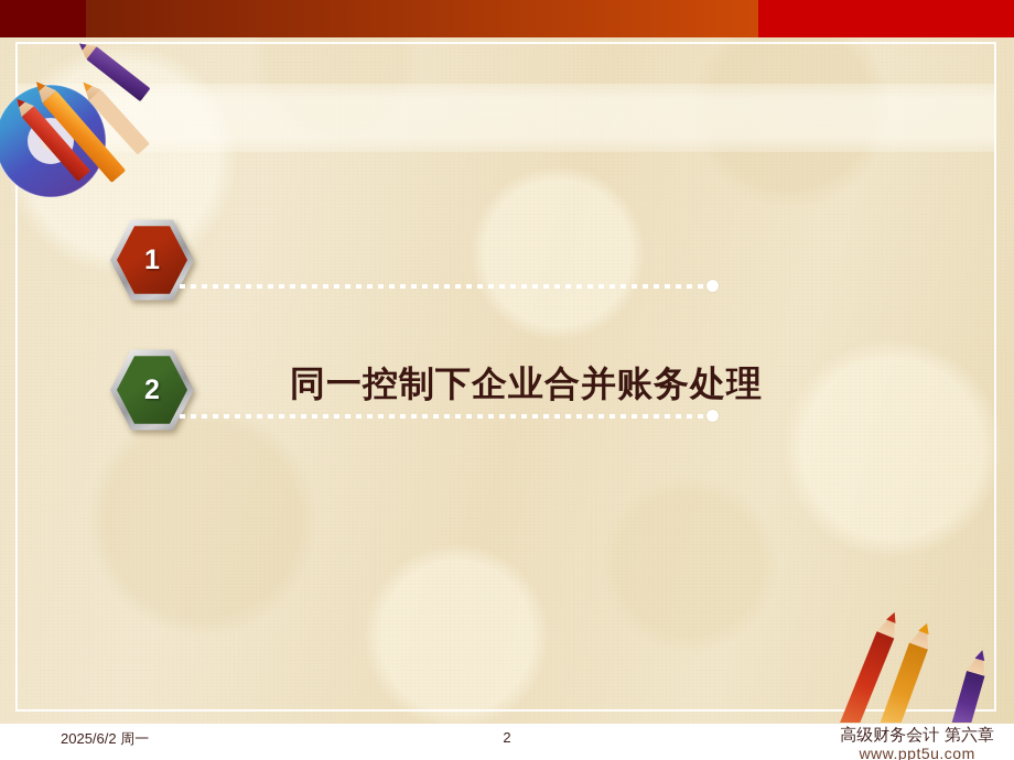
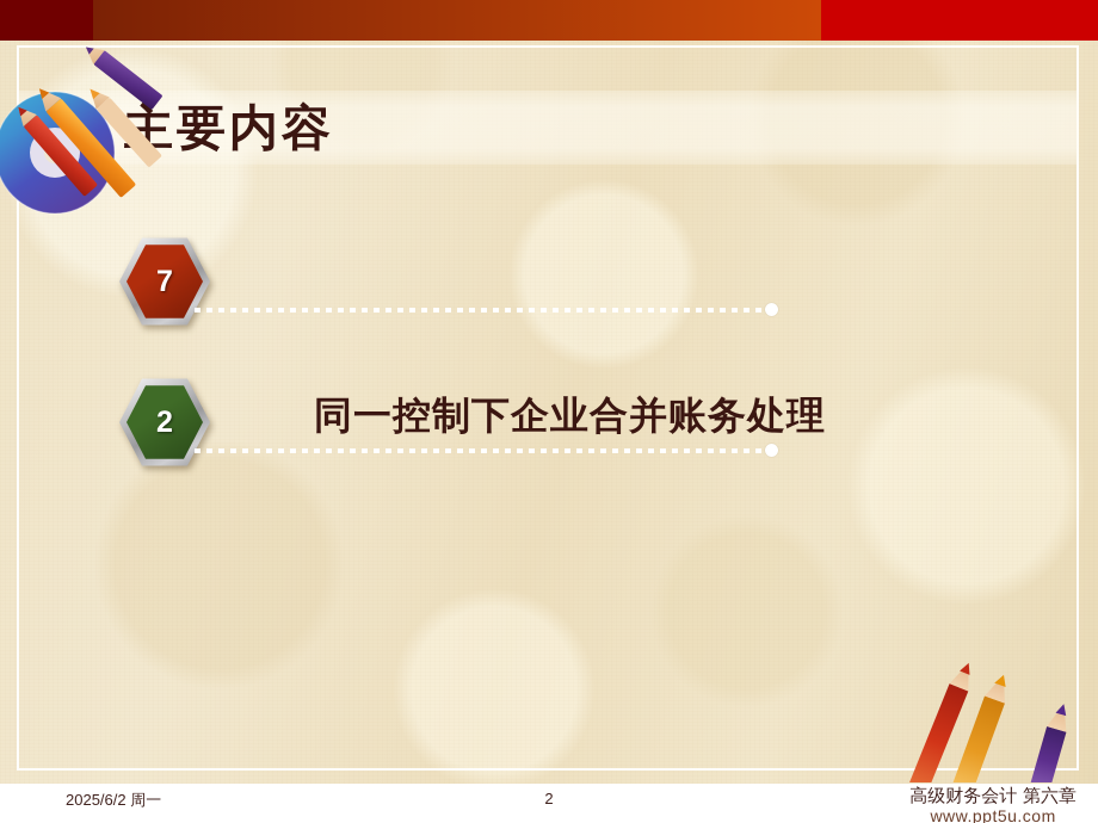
+ 主要内容
- 1
+ 7
  2
  同一控制下企业合并账务处理
  2025/6/2 周一
  2
  高级财务会计 第六章
  www.ppt5u.com
